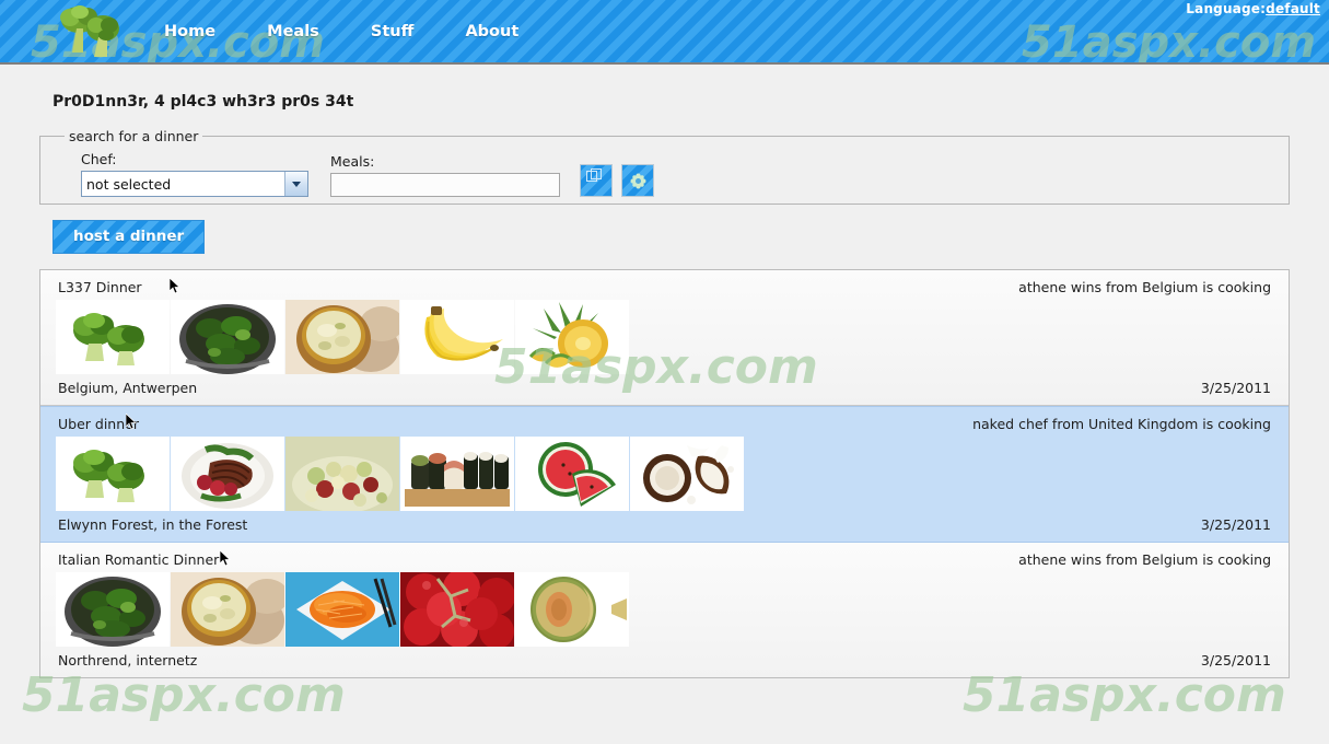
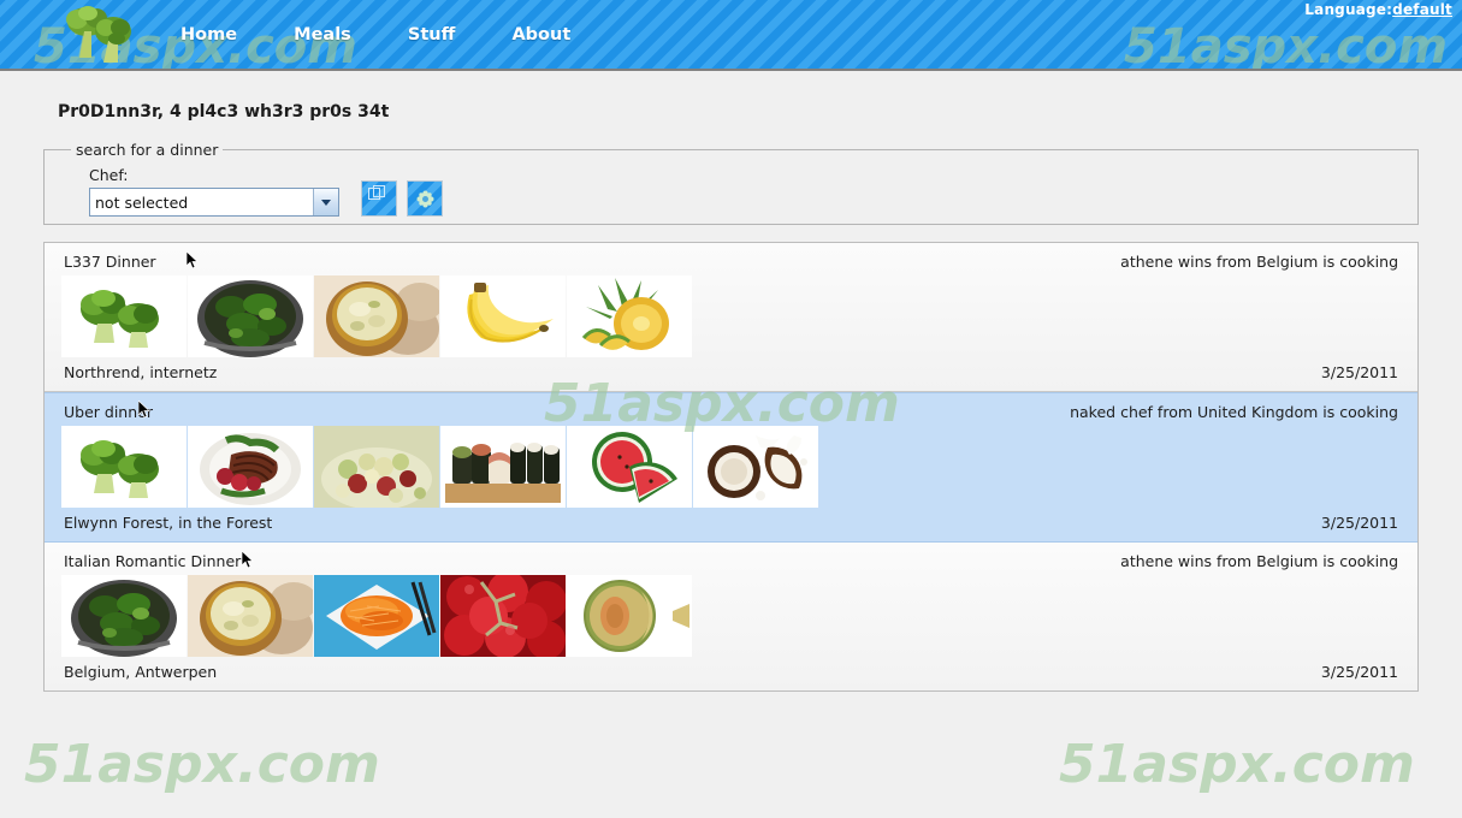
  5spx.com
  51aspx.com
  Language:default
  Home Meals Stuff About
  51aspx.com
  51aspx.com
  51aspx.com
  Pr0D1nn3r, 4 pl4c3 wh3r3 pr0s 34t
  search for a dinner
  Chef:
  not selected
- Meals:
- host a dinner
  L337 Dinner
  athene wins from Belgium is cooking
- Belgium, Antwerpen
+ Northrend, internetz
  3/25/2011
  Uber dinnr
  naked chef from United Kingdom is cooking
  Elwynn Forest, in the Forest
  3/25/2011
  Italian Romantic Dinner
  athene wins from Belgium is cooking
- Northrend, internetz
+ Belgium, Antwerpen
  3/25/2011
